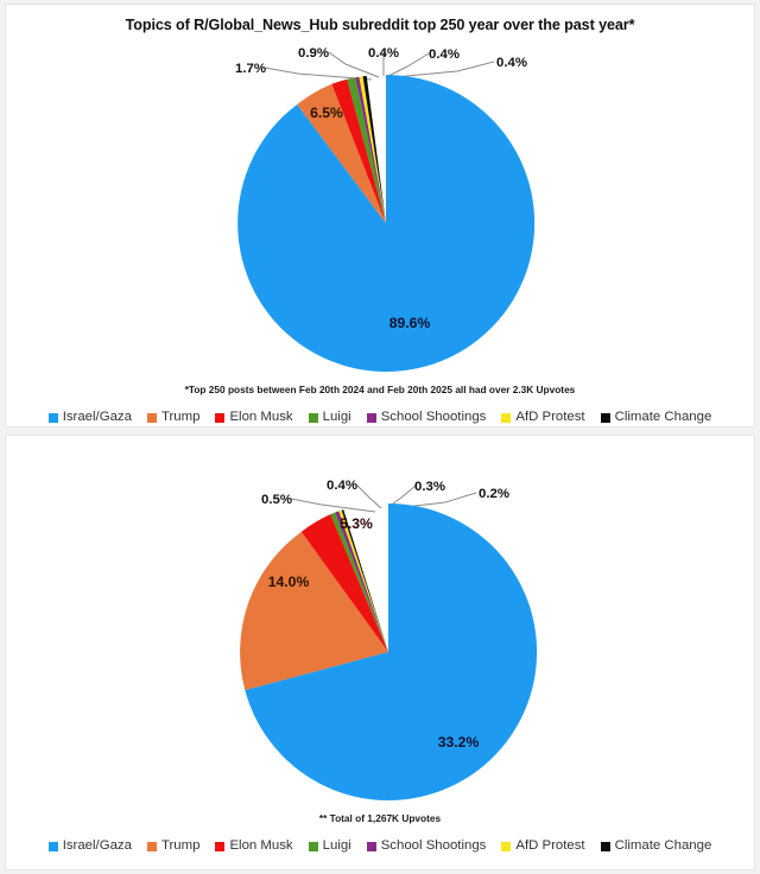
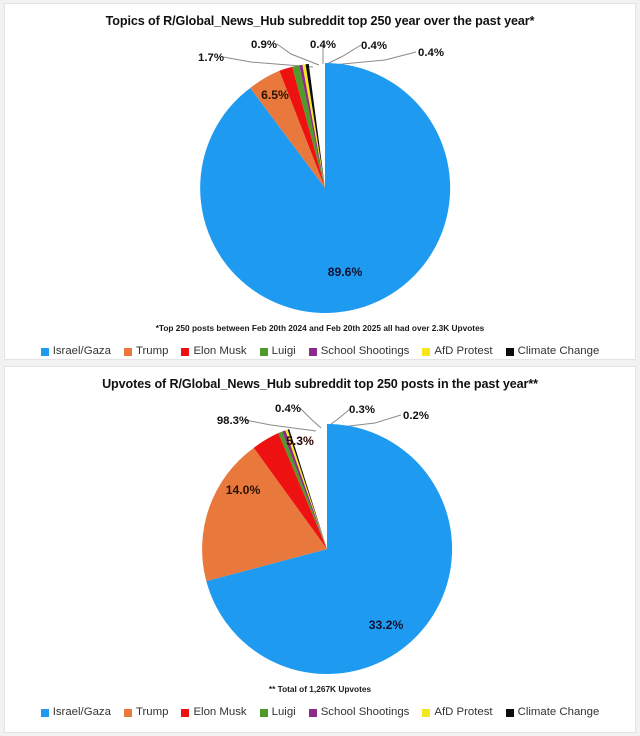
  Topics of R/Global_News_Hub subreddit top 250 year over the past year*
  89.6%
  6.5%
  1.7%
  0.9%
  0.4%
  0.4%
  0.4%
  *Top 250 posts between Feb 20th 2024 and Feb 20th 2025 all had over 2.3K Upvotes
  Israel/Gaza
  Trump
  Elon Musk
  Luigi
  School Shootings
  AfD Protest
  Climate Change
+ Upvotes of R/Global_News_Hub subreddit top 250 posts in the past year**
  33.2%
  14.0%
  5.3%
- 0.5%
+ 98.3%
  0.4%
  0.3%
  0.2%
  ** Total of 1,267K Upvotes
  Israel/Gaza
  Trump
  Elon Musk
  Luigi
  School Shootings
  AfD Protest
  Climate Change
